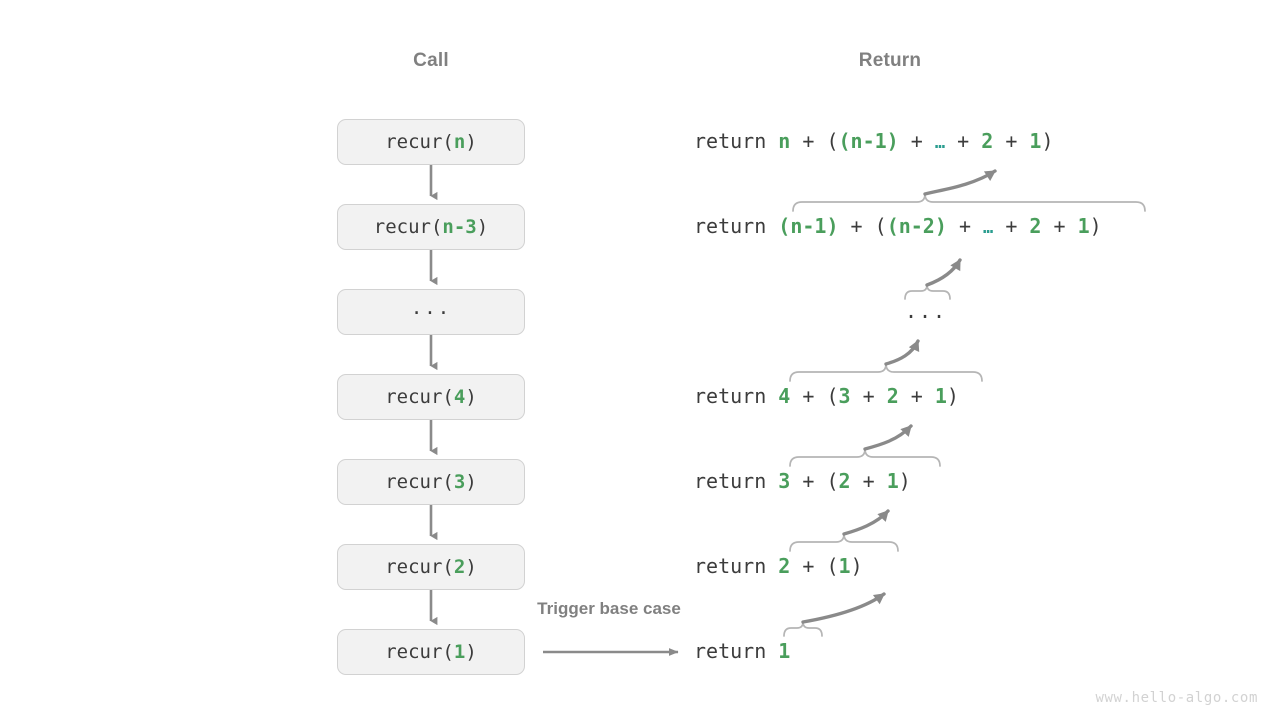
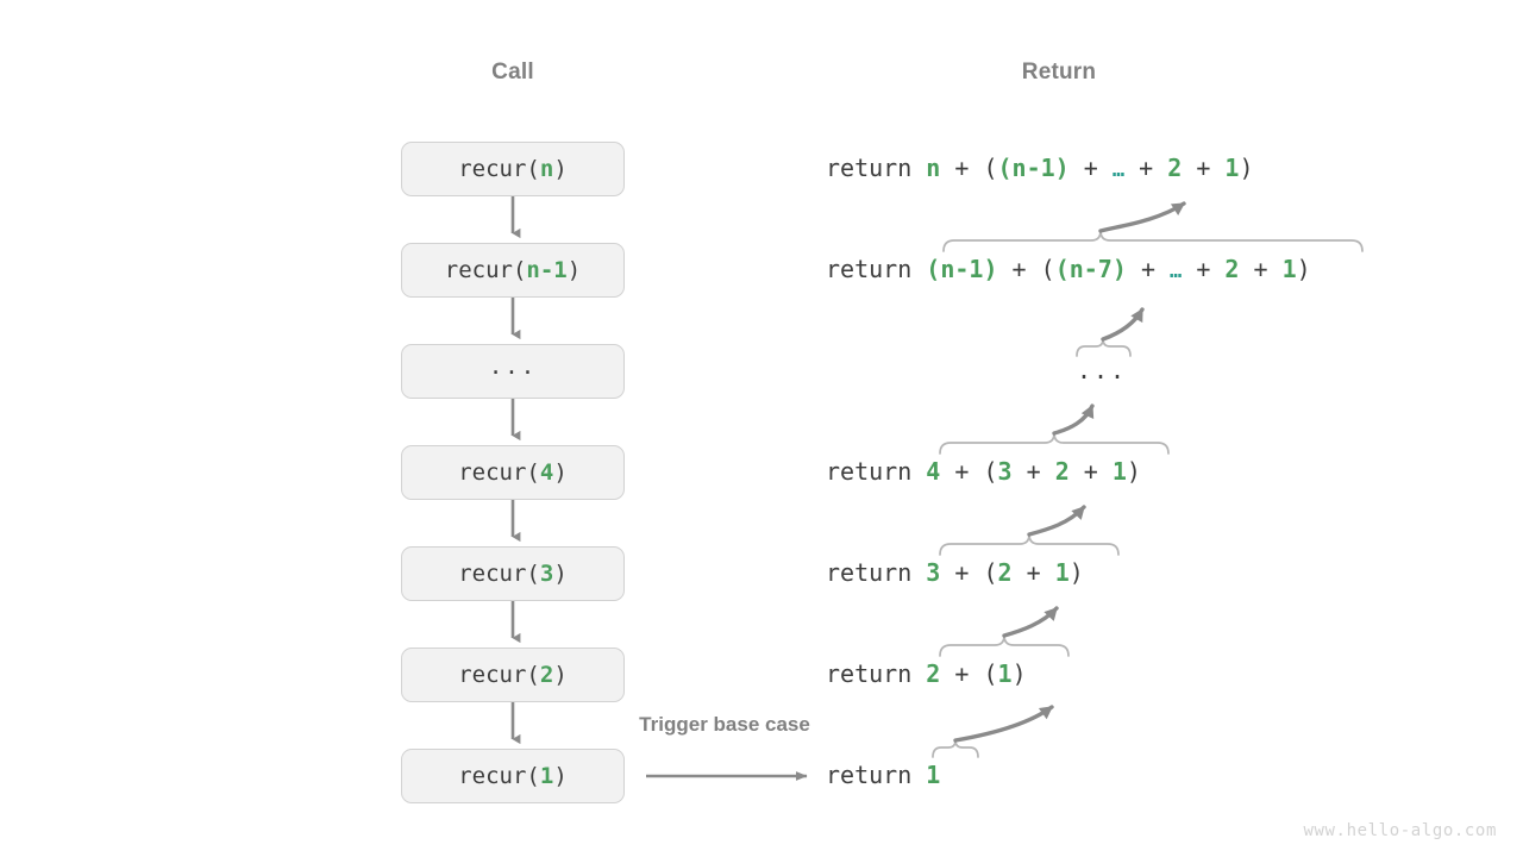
  Call
  Return
  recur(n)
- recur(n-3)
+ recur(n-1)
  ...
  recur(4)
  recur(3)
  recur(2)
  recur(1)
  return n + ((n-1) + … + 2 + 1)
- return (n-1) + ((n-2) + … + 2 + 1)
+ return (n-1) + ((n-7) + … + 2 + 1)
  return 4 + (3 + 2 + 1)
  return 3 + (2 + 1)
  return 2 + (1)
  return 1
  ...
  Trigger base case
  www.hello-algo.com
